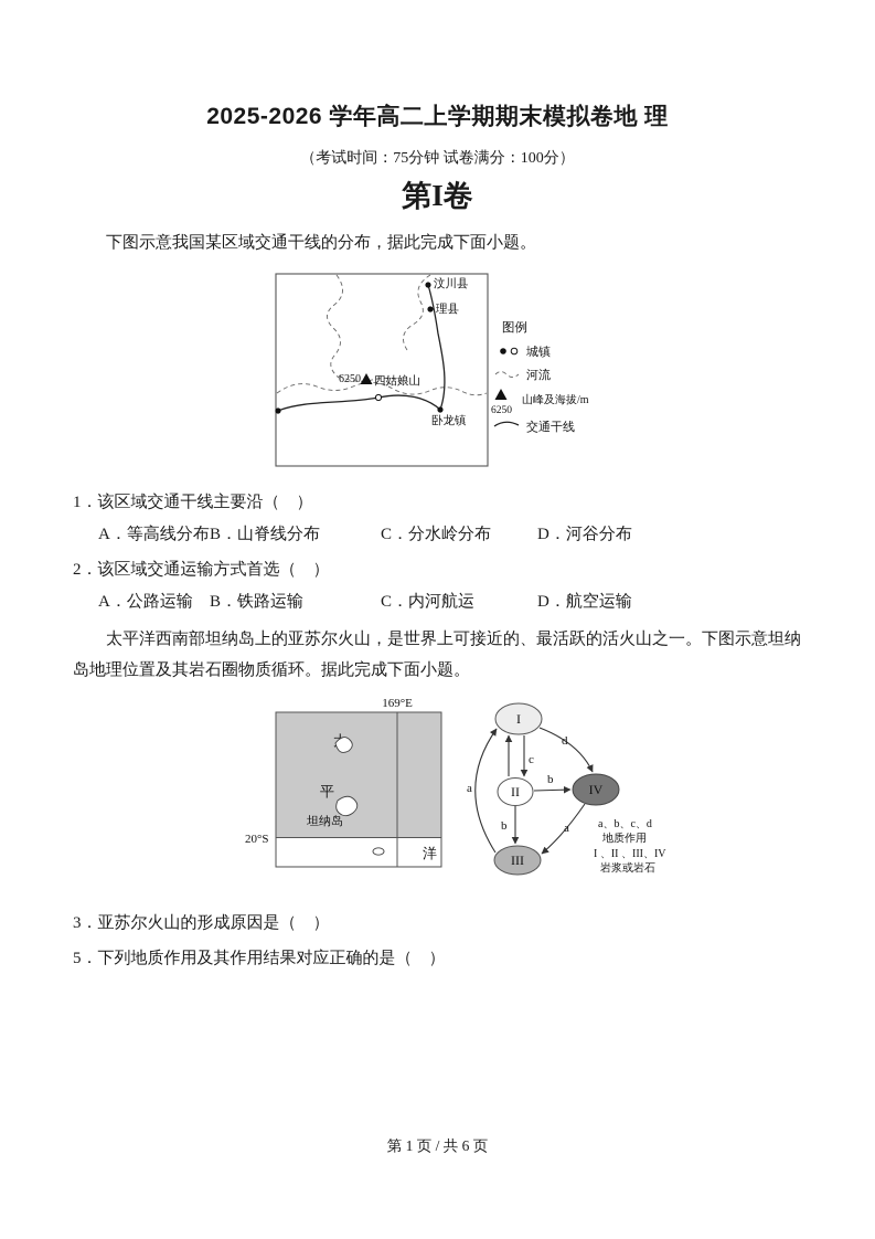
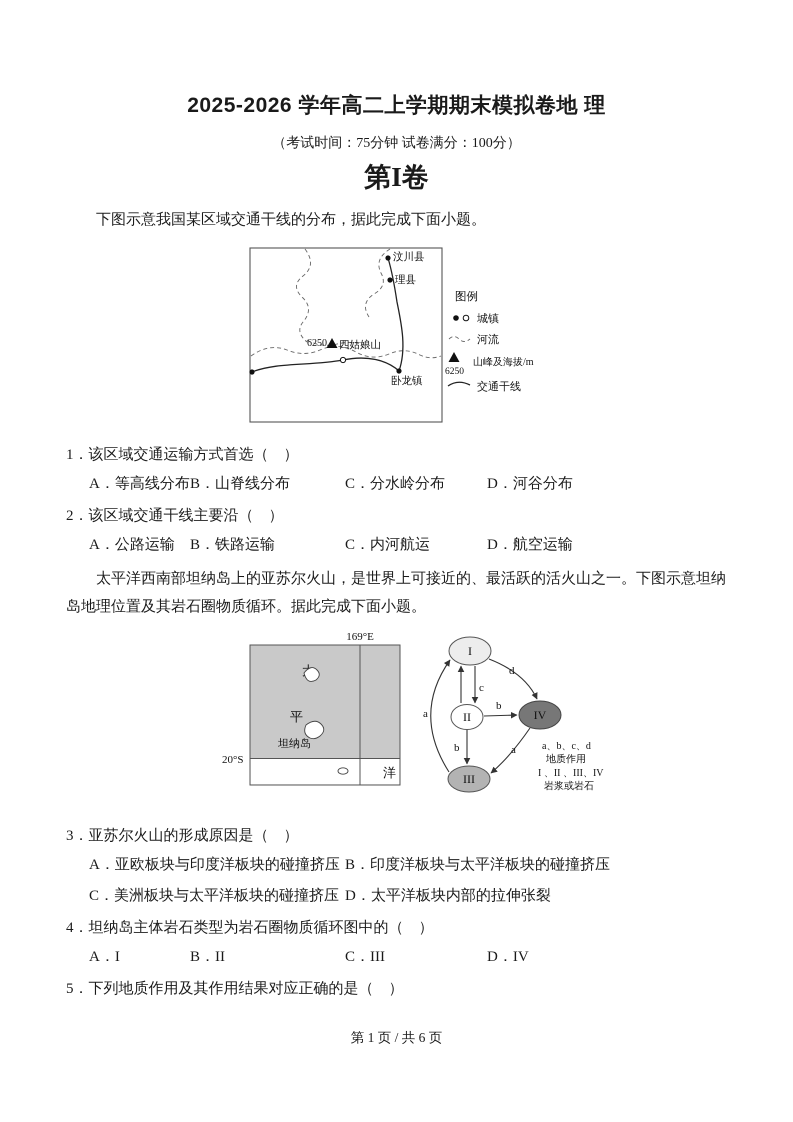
  2025-2026 学年高二上学期期末模拟卷地 理
  （考试时间：75分钟 试卷满分：100分）
  第I卷
  下图示意我国某区域交通干线的分布，据此完成下面小题。
  汶川县
  理县
  6250
  四姑娘山
  卧龙镇
  图例
  城镇
  河流
  6250
  山峰及海拔/m
  交通干线
- 1．该区域交通干线主要沿（ ）
+ 1．该区域交通运输方式首选（ ）
  A．等高线分布
  B．山脊线分布
  C．分水岭分布
  D．河谷分布
- 2．该区域交通运输方式首选（ ）
+ 2．该区域交通干线主要沿（ ）
  A．公路运输
  B．铁路运输
  C．内河航运
  D．航空运输
  太平洋西南部坦纳岛上的亚苏尔火山，是世界上可接近的、最活跃的活火山之一。下图示意坦纳岛地理位置及其岩石圈物质循环。据此完成下面小题。
  169°E
  20°S
  平
  洋
  坦纳岛
  I
  II
  IV
  III
  c
  d
  b
  b
  a
  a
  a、b、c、d
  地质作用
  I 、II 、III、IV
  岩浆或岩石
  3．亚苏尔火山的形成原因是（ ）
+ A．亚欧板块与印度洋板块的碰撞挤压
+ B．印度洋板块与太平洋板块的碰撞挤压
+ C．美洲板块与太平洋板块的碰撞挤压
+ D．太平洋板块内部的拉伸张裂
+ 4．坦纳岛主体岩石类型为岩石圈物质循环图中的（ ）
+ A．I
+ B．II
+ C．III
+ D．IV
  5．下列地质作用及其作用结果对应正确的是（ ）
  第 1 页 / 共 6 页
